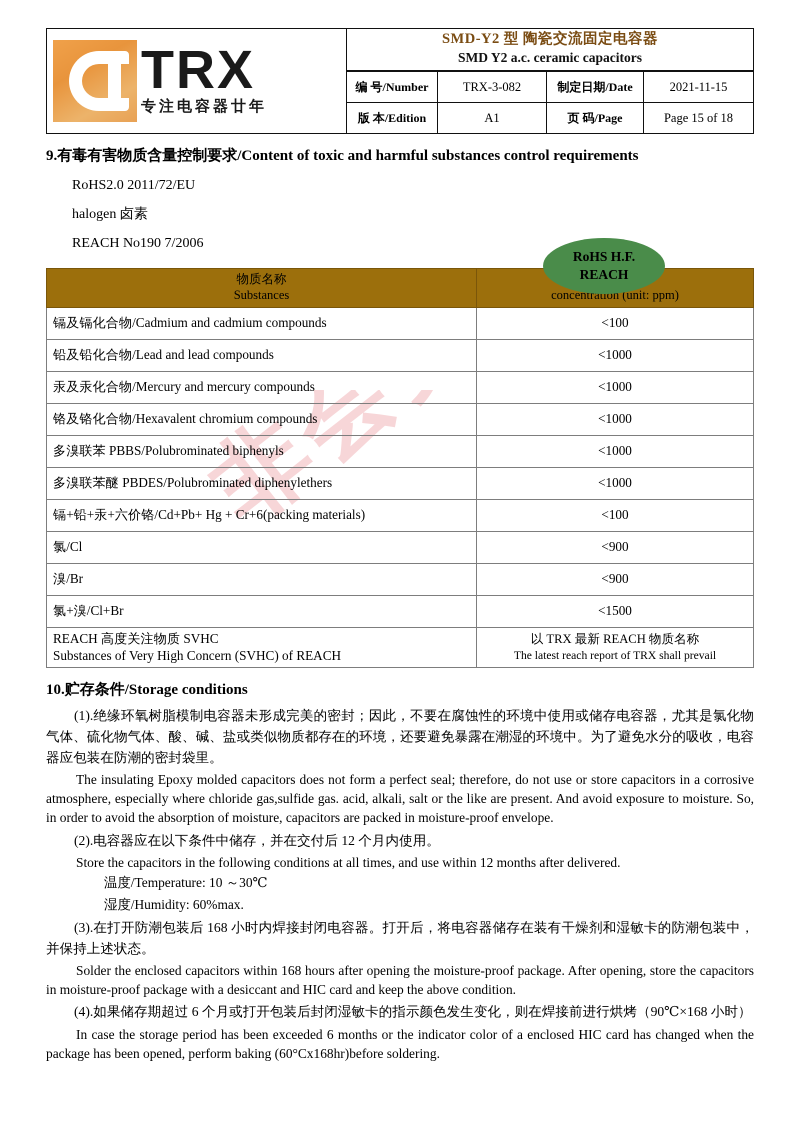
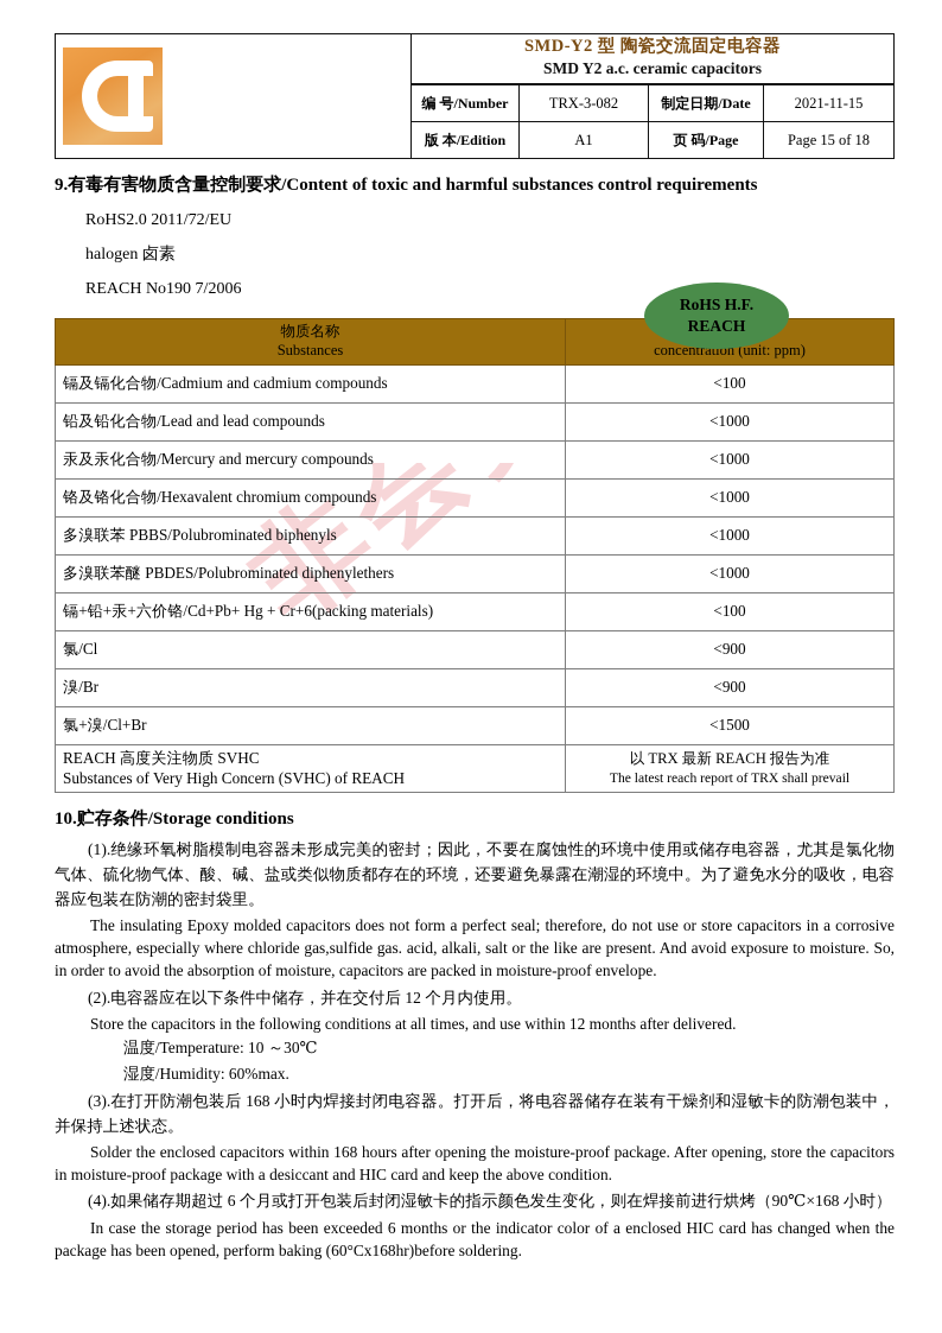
- TRX
- 专注电容器廿年
  SMD-Y2 型 陶瓷交流固定电容器
  SMD Y2 a.c. ceramic capacitors
  编 号/Number	TRX-3-082	制定日期/Date	2021-11-15
  版 本/Edition	A1	页 码/Page	Page 15 of 18
  9.有毒有害物质含量控制要求/Content of toxic and harmful substances control requirements
  RoHS2.0 2011/72/EU
  halogen 卤素
  REACH No190 7/2006
  RoHS H.F.
  REACH
  物质名称 Substances	concentration (unit: ppm)
  镉及镉化合物/Cadmium and cadmium compounds	<100
  铅及铅化合物/Lead and lead compounds	<1000
  汞及汞化合物/Mercury and mercury compounds	<1000
  铬及铬化合物/Hexavalent chromium compounds	<1000
  多溴联苯 PBBS/Polubrominated biphenyls	<1000
  多溴联苯醚 PBDES/Polubrominated diphenylethers	<1000
  镉+铅+汞+六价铬/Cd+Pb+ Hg + Cr+6(packing materials)	<100
  氯/Cl	<900
  溴/Br	<900
  氯+溴/Cl+Br	<1500
- REACH 高度关注物质 SVHC Substances of Very High Concern (SVHC) of REACH	以 TRX 最新 REACH 物质名称 The latest reach report of TRX shall prevail
+ REACH 高度关注物质 SVHC Substances of Very High Concern (SVHC) of REACH	以 TRX 最新 REACH 报告为准 The latest reach report of TRX shall prevail
  10.贮存条件/Storage conditions
  (1).绝缘环氧树脂模制电容器未形成完美的密封；因此，不要在腐蚀性的环境中使用或储存电容器，尤其是氯化物气体、硫化物气体、酸、碱、盐或类似物质都存在的环境，还要避免暴露在潮湿的环境中。为了避免水分的吸收，电容器应包装在防潮的密封袋里。
  The insulating Epoxy molded capacitors does not form a perfect seal; therefore, do not use or store capacitors in a corrosive atmosphere, especially where chloride gas,sulfide gas. acid, alkali, salt or the like are present. And avoid exposure to moisture. So, in order to avoid the absorption of moisture, capacitors are packed in moisture-proof envelope.
  (2).电容器应在以下条件中储存，并在交付后 12 个月内使用。
  Store the capacitors in the following conditions at all times, and use within 12 months after delivered.
  温度/Temperature: 10 ～30℃
  湿度/Humidity: 60%max.
  (3).在打开防潮包装后 168 小时内焊接封闭电容器。打开后，将电容器储存在装有干燥剂和湿敏卡的防潮包装中，并保持上述状态。
  Solder the enclosed capacitors within 168 hours after opening the moisture-proof package. After opening, store the capacitors in moisture-proof package with a desiccant and HIC card and keep the above condition.
  (4).如果储存期超过 6 个月或打开包装后封闭湿敏卡的指示颜色发生变化，则在焊接前进行烘烤（90℃×168 小时）
  In case the storage period has been exceeded 6 months or the indicator color of a enclosed HIC card has changed when the package has been opened, perform baking (60°Cx168hr)before soldering.
